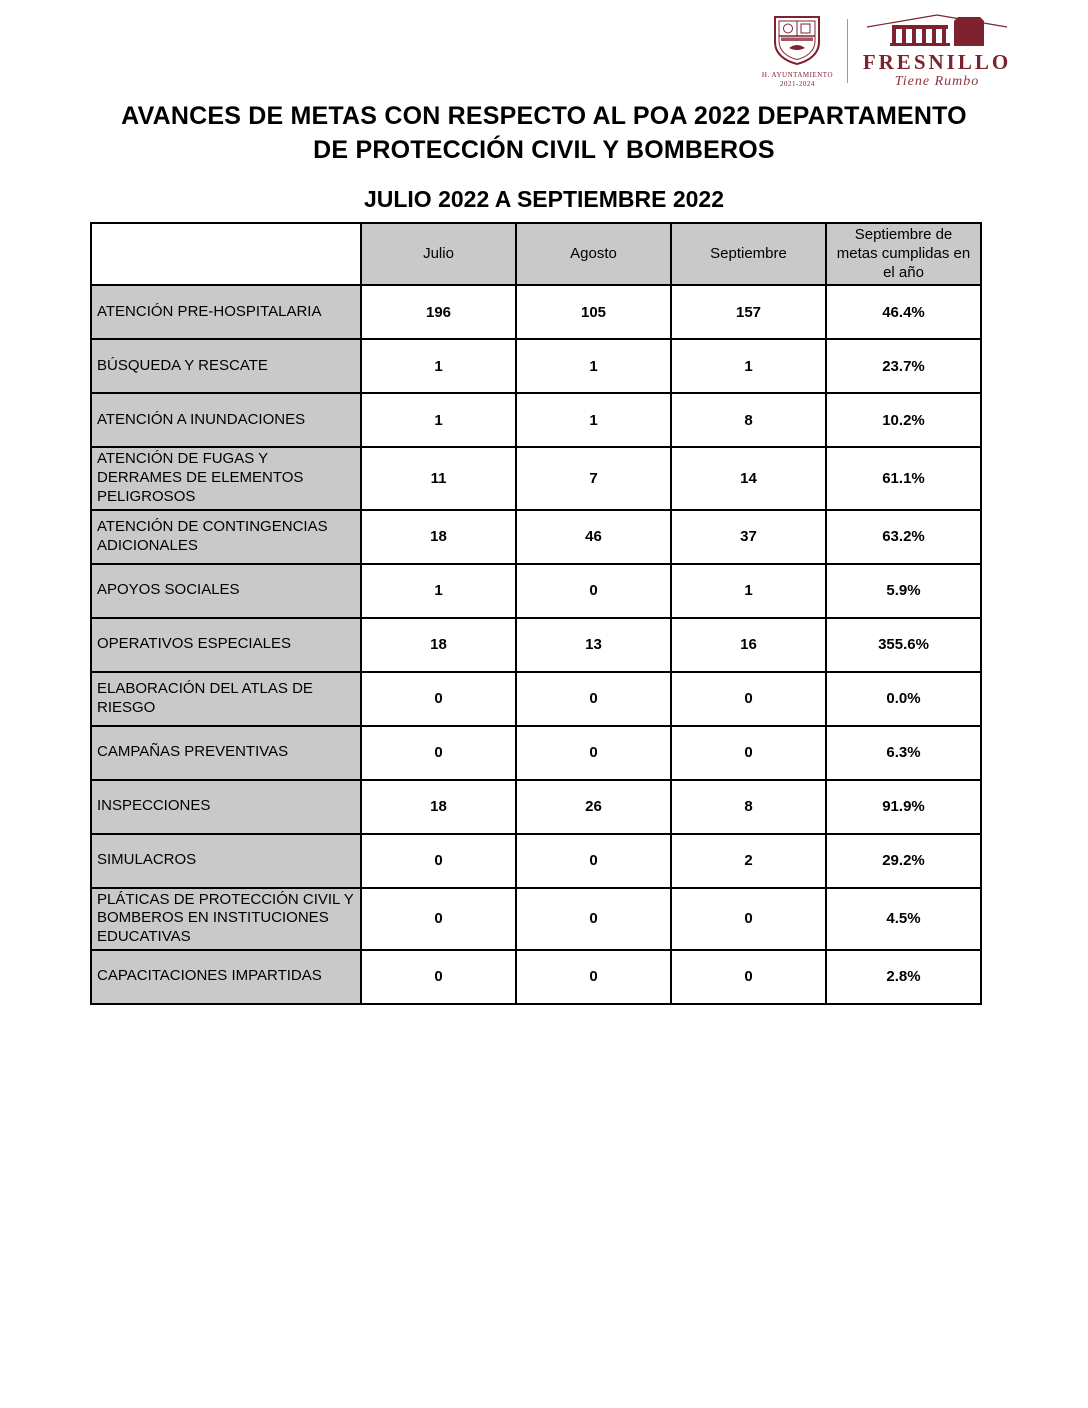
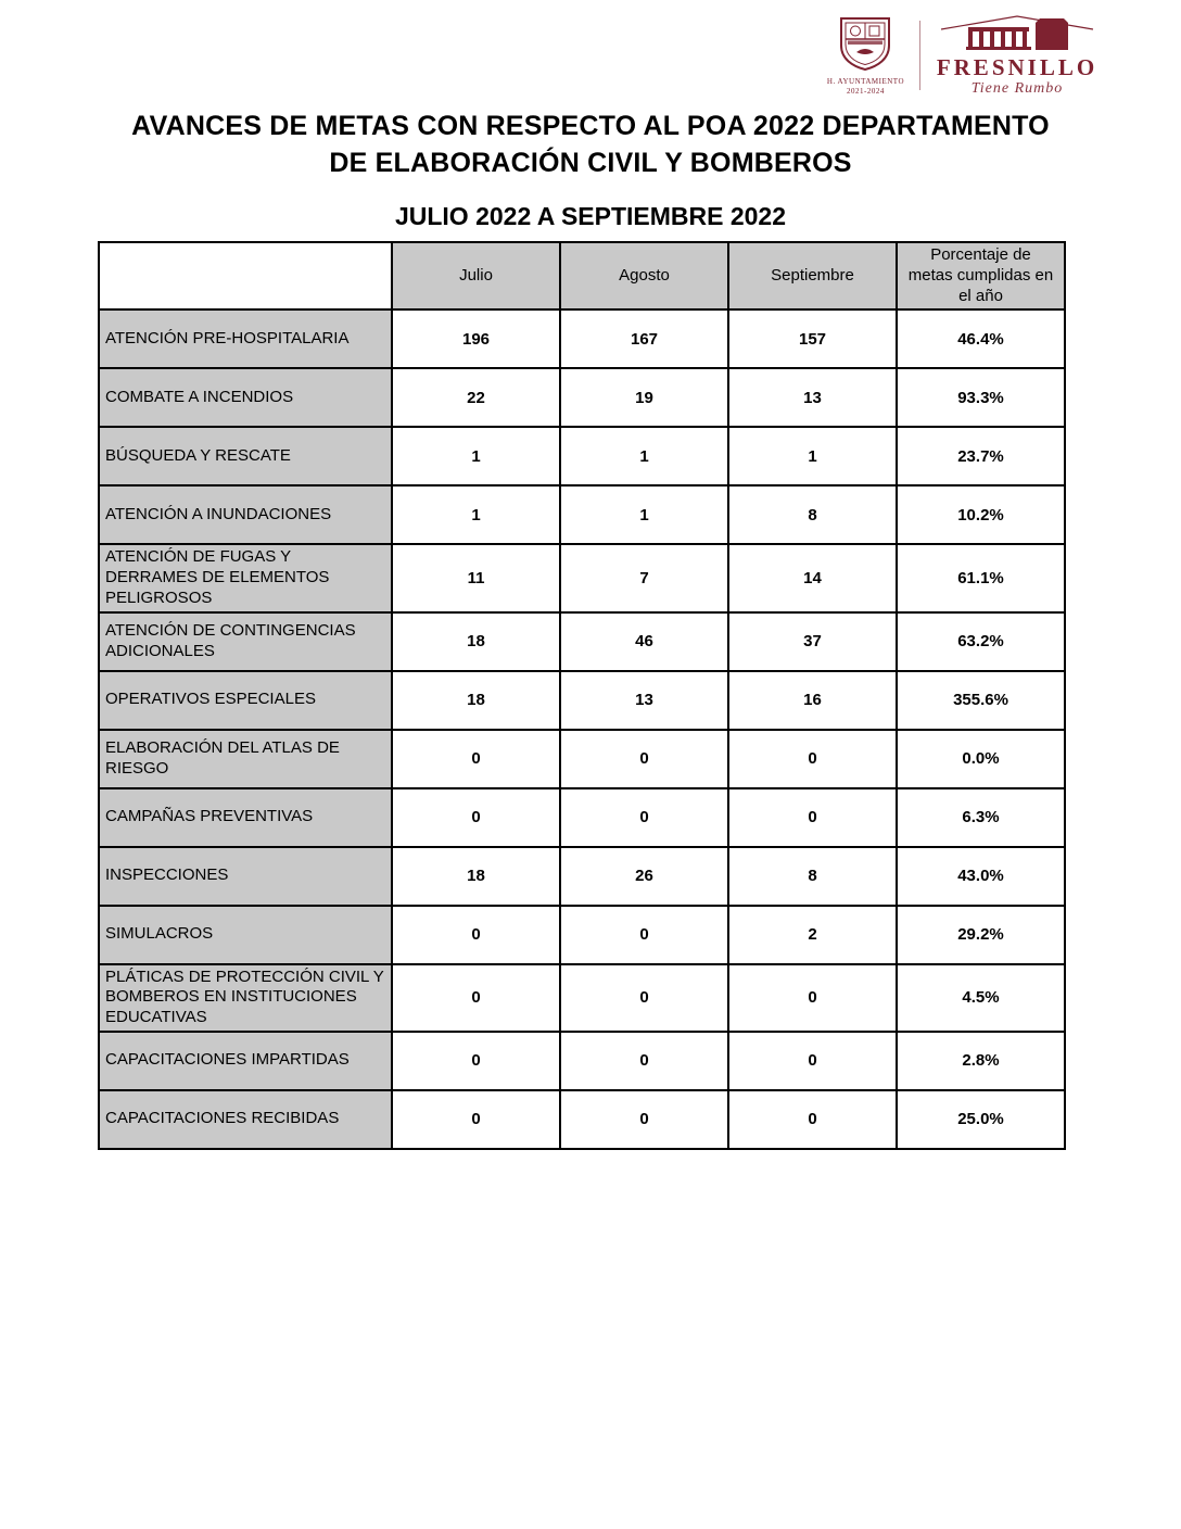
  H. AYUNTAMIENTO
  2021-2024
  FRESNILLO
  Tiene Rumbo
  AVANCES DE METAS CON RESPECTO AL POA 2022 DEPARTAMENTO
- DE PROTECCIÓN CIVIL Y BOMBEROS
+ DE ELABORACIÓN CIVIL Y BOMBEROS
  JULIO 2022 A SEPTIEMBRE 2022
- 	Julio	Agosto	Septiembre	Septiembre de metas cumplidas en el año
+ 	Julio	Agosto	Septiembre	Porcentaje de metas cumplidas en el año
- ATENCIÓN PRE-HOSPITALARIA	196	105	157	46.4%
+ ATENCIÓN PRE-HOSPITALARIA	196	167	157	46.4%
+ COMBATE A INCENDIOS	22	19	13	93.3%
  BÚSQUEDA Y RESCATE	1	1	1	23.7%
  ATENCIÓN A INUNDACIONES	1	1	8	10.2%
  ATENCIÓN DE FUGAS Y DERRAMES DE ELEMENTOS PELIGROSOS	11	7	14	61.1%
  ATENCIÓN DE CONTINGENCIAS ADICIONALES	18	46	37	63.2%
- APOYOS SOCIALES	1	0	1	5.9%
  OPERATIVOS ESPECIALES	18	13	16	355.6%
  ELABORACIÓN DEL ATLAS DE RIESGO	0	0	0	0.0%
  CAMPAÑAS PREVENTIVAS	0	0	0	6.3%
- INSPECCIONES	18	26	8	91.9%
+ INSPECCIONES	18	26	8	43.0%
  SIMULACROS	0	0	2	29.2%
  PLÁTICAS DE PROTECCIÓN CIVIL Y BOMBEROS EN INSTITUCIONES EDUCATIVAS	0	0	0	4.5%
  CAPACITACIONES IMPARTIDAS	0	0	0	2.8%
+ CAPACITACIONES RECIBIDAS	0	0	0	25.0%
